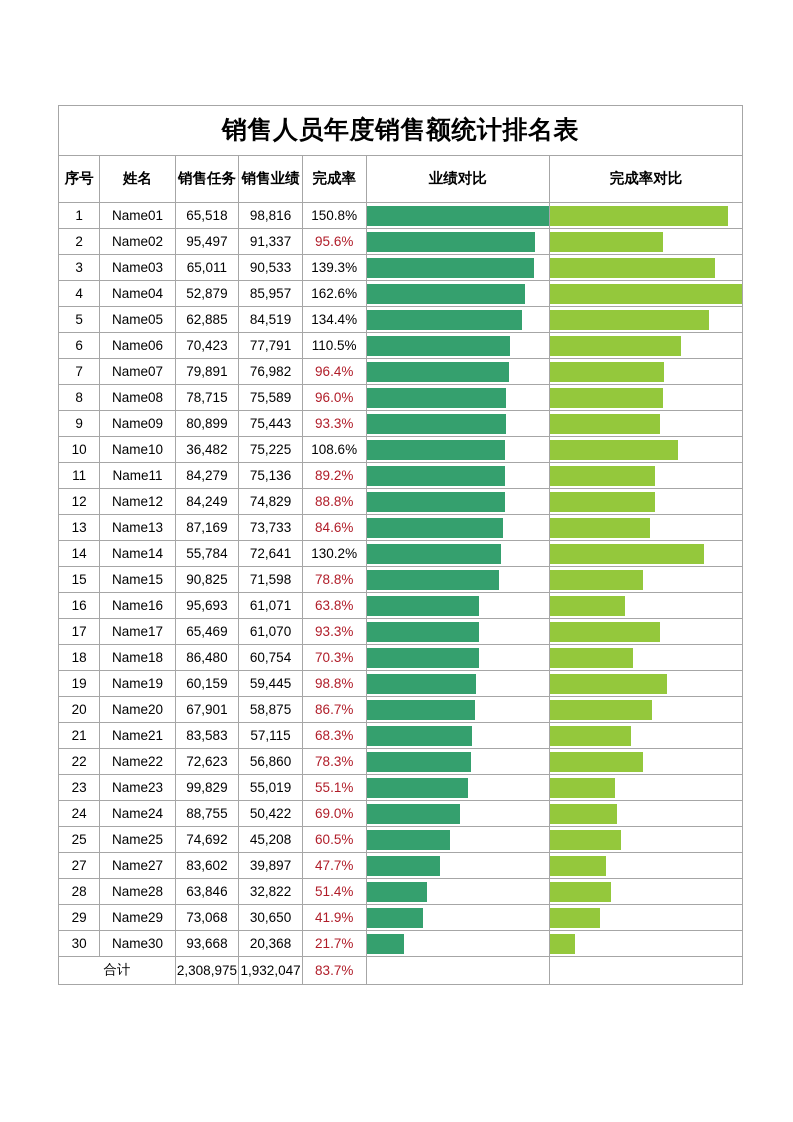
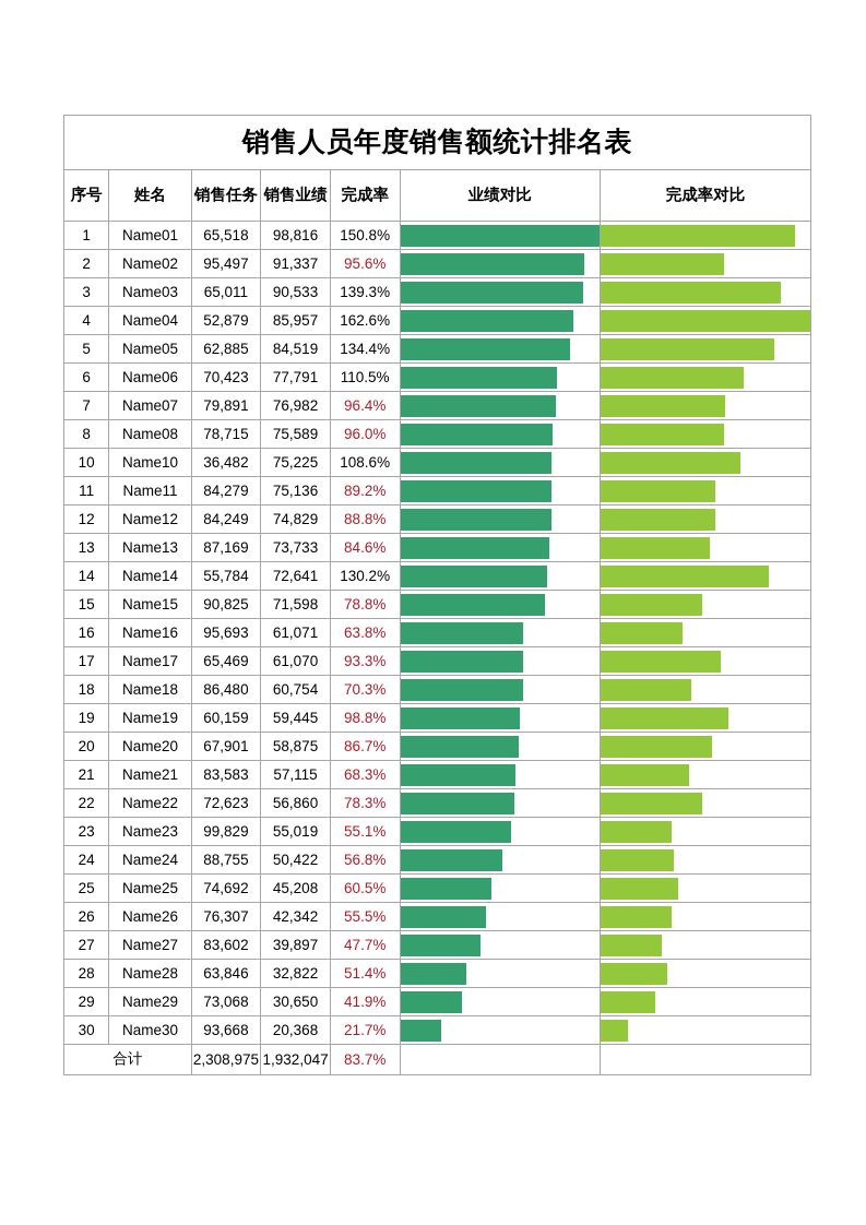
  销售人员年度销售额统计排名表
  序号	姓名	销售任务	销售业绩	完成率	业绩对比	完成率对比
  1	Name01	65,518	98,816	150.8%
  2	Name02	95,497	91,337	95.6%
  3	Name03	65,011	90,533	139.3%
  4	Name04	52,879	85,957	162.6%
  5	Name05	62,885	84,519	134.4%
  6	Name06	70,423	77,791	110.5%
  7	Name07	79,891	76,982	96.4%
  8	Name08	78,715	75,589	96.0%
- 9	Name09	80,899	75,443	93.3%
  10	Name10	36,482	75,225	108.6%
  11	Name11	84,279	75,136	89.2%
  12	Name12	84,249	74,829	88.8%
  13	Name13	87,169	73,733	84.6%
  14	Name14	55,784	72,641	130.2%
  15	Name15	90,825	71,598	78.8%
  16	Name16	95,693	61,071	63.8%
  17	Name17	65,469	61,070	93.3%
  18	Name18	86,480	60,754	70.3%
  19	Name19	60,159	59,445	98.8%
  20	Name20	67,901	58,875	86.7%
  21	Name21	83,583	57,115	68.3%
  22	Name22	72,623	56,860	78.3%
  23	Name23	99,829	55,019	55.1%
- 24	Name24	88,755	50,422	69.0%
+ 24	Name24	88,755	50,422	56.8%
  25	Name25	74,692	45,208	60.5%
+ 26	Name26	76,307	42,342	55.5%
  27	Name27	83,602	39,897	47.7%
  28	Name28	63,846	32,822	51.4%
  29	Name29	73,068	30,650	41.9%
  30	Name30	93,668	20,368	21.7%
  合计	2,308,975	1,932,047	83.7%
